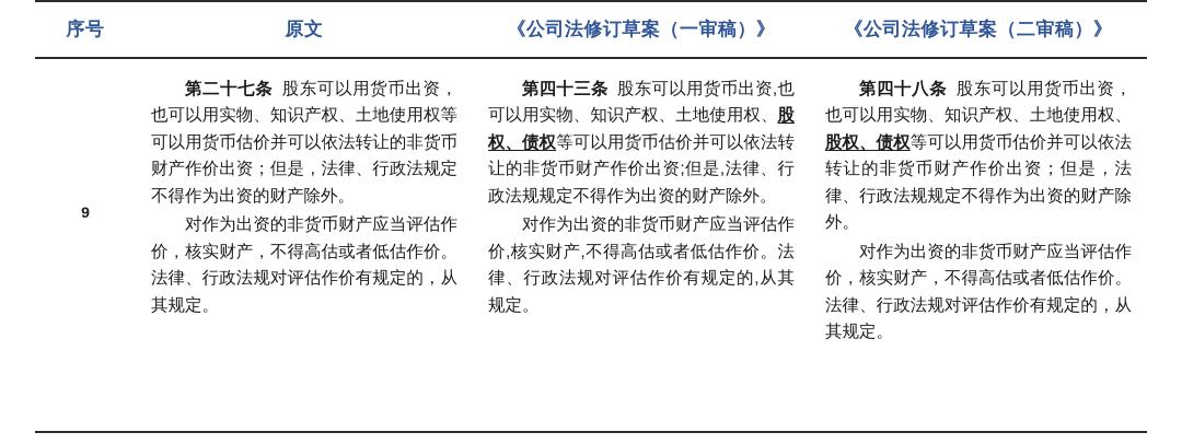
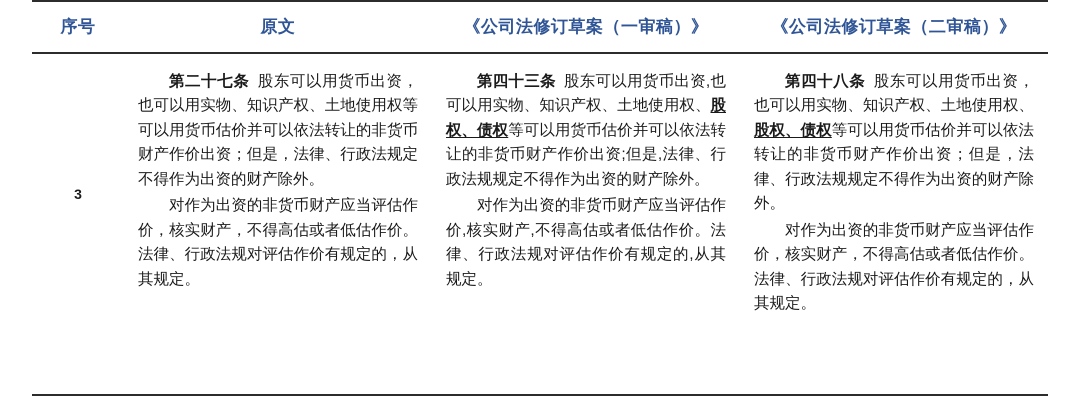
  序号	原文	《公司法修订草案（一审稿）》	《公司法修订草案（二审稿）》
- 9	第二十七条 股东可以用货币出资，也可以用实物、知识产权、土地使用权等可以用货币估价并可以依法转让的非货币财产作价出资；但是，法律、行政法规定不得作为出资的财产除外。 对作为出资的非货币财产应当评估作价，核实财产，不得高估或者低估作价。法律、行政法规对评估作价有规定的，从其规定。	第四十三条 股东可以用货币出资,也可以用实物、知识产权、土地使用权、股权、债权等可以用货币估价并可以依法转让的非货币财产作价出资;但是,法律、行政法规规定不得作为出资的财产除外。 对作为出资的非货币财产应当评估作价,核实财产,不得高估或者低估作价。法律、行政法规对评估作价有规定的,从其规定。	第四十八条 股东可以用货币出资，也可以用实物、知识产权、土地使用权、股权、债权等可以用货币估价并可以依法转让的非货币财产作价出资；但是，法律、行政法规规定不得作为出资的财产除外。 对作为出资的非货币财产应当评估作价，核实财产，不得高估或者低估作价。法律、行政法规对评估作价有规定的，从其规定。
+ 3	第二十七条 股东可以用货币出资，也可以用实物、知识产权、土地使用权等可以用货币估价并可以依法转让的非货币财产作价出资；但是，法律、行政法规定不得作为出资的财产除外。 对作为出资的非货币财产应当评估作价，核实财产，不得高估或者低估作价。法律、行政法规对评估作价有规定的，从其规定。	第四十三条 股东可以用货币出资,也可以用实物、知识产权、土地使用权、股权、债权等可以用货币估价并可以依法转让的非货币财产作价出资;但是,法律、行政法规规定不得作为出资的财产除外。 对作为出资的非货币财产应当评估作价,核实财产,不得高估或者低估作价。法律、行政法规对评估作价有规定的,从其规定。	第四十八条 股东可以用货币出资，也可以用实物、知识产权、土地使用权、股权、债权等可以用货币估价并可以依法转让的非货币财产作价出资；但是，法律、行政法规规定不得作为出资的财产除外。 对作为出资的非货币财产应当评估作价，核实财产，不得高估或者低估作价。法律、行政法规对评估作价有规定的，从其规定。
